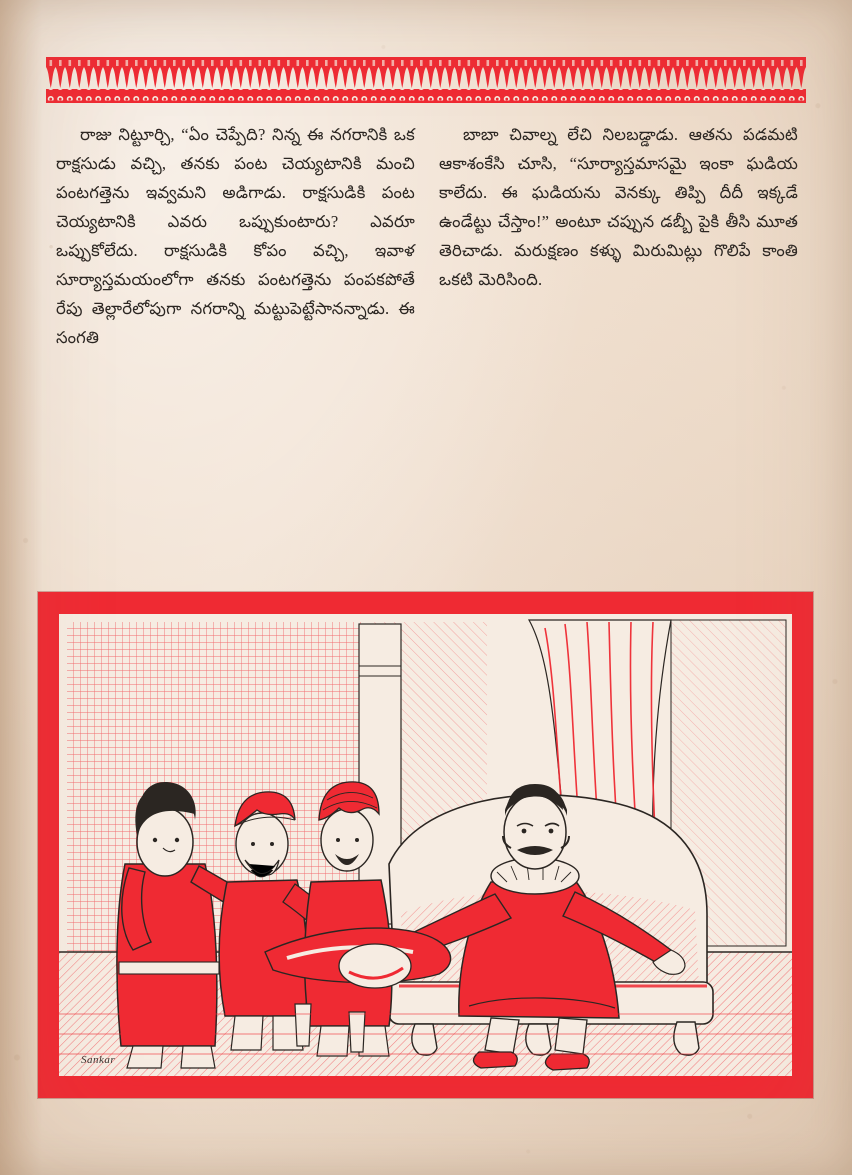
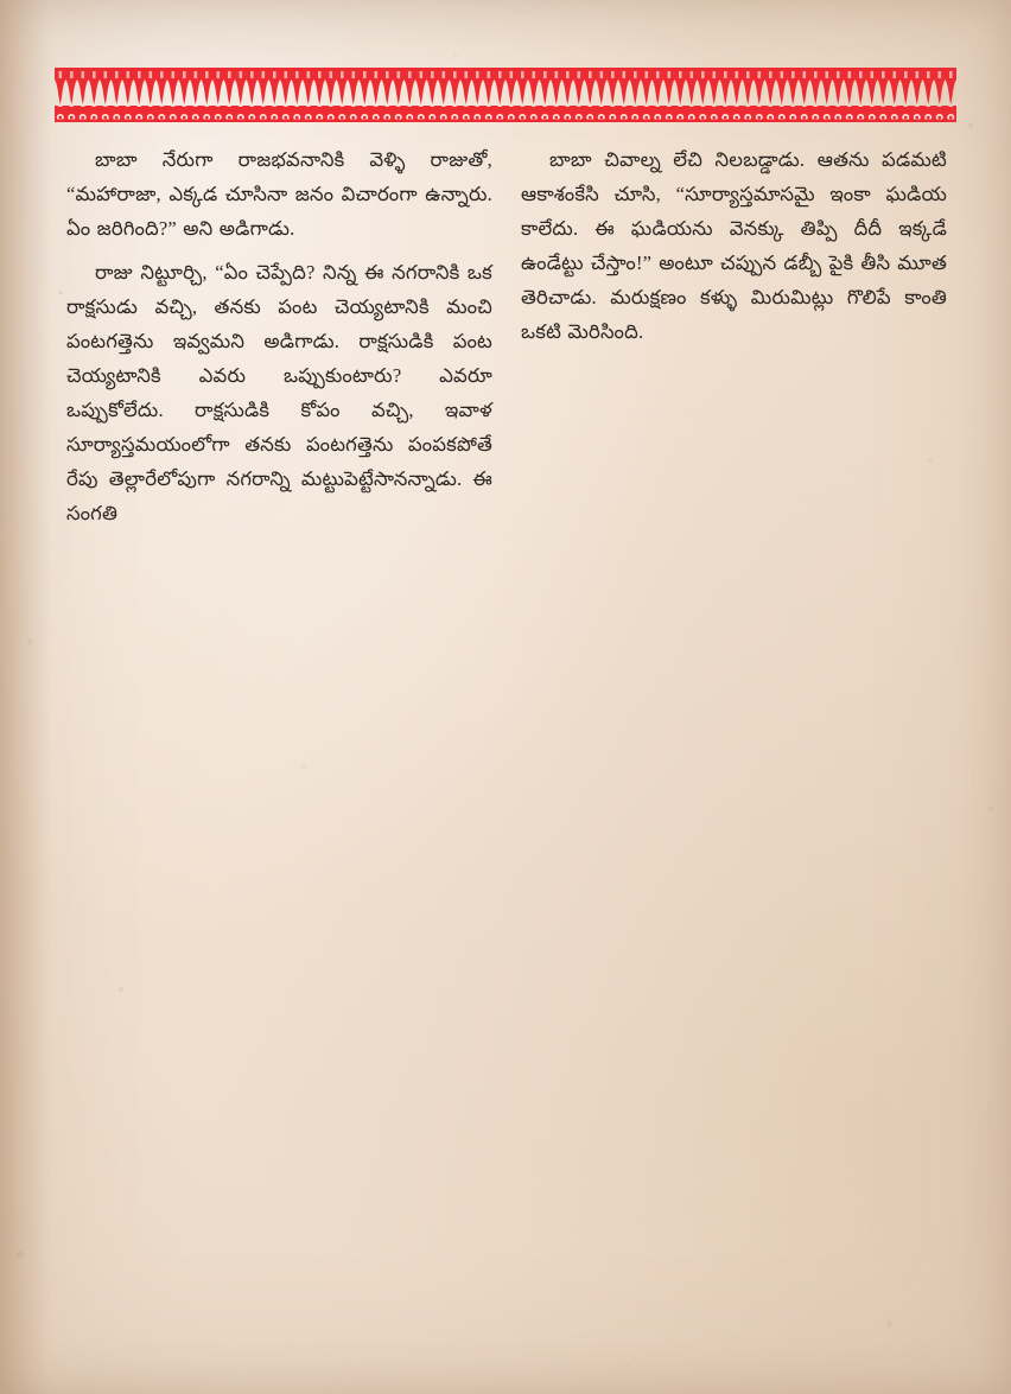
+ బాబా నేరుగా రాజభవనానికి వెళ్ళి రాజుతో, “మహారాజా, ఎక్కడ చూసినా జనం విచారంగా ఉన్నారు. ఏం జరిగింది?” అని అడిగాడు.
  రాజు నిట్టూర్చి, “ఏం చెప్పేది? నిన్న ఈ నగరానికి ఒక రాక్షసుడు వచ్చి, తనకు పంట చెయ్యటానికి మంచి పంటగత్తెను ఇవ్వమని అడిగాడు. రాక్షసుడికి పంట చెయ్యటానికి ఎవరు ఒప్పుకుంటారు? ఎవరూ ఒప్పుకోలేదు. రాక్షసుడికి కోపం వచ్చి, ఇవాళ సూర్యాస్తమయంలోగా తనకు పంటగత్తెను పంపకపోతే రేపు తెల్లారేలోపుగా నగరాన్ని మట్టుపెట్టేసానన్నాడు. ఈ సంగతి
  బాబా చివాల్న లేచి నిలబడ్డాడు. ఆతను పడమటి ఆకాశంకేసి చూసి, “సూర్యాస్తమాసమై ఇంకా ఘడియ కాలేదు. ఈ ఘడియను వెనక్కు తిప్పి దీదీ ఇక్కడే ఉండేట్టు చేస్తాం!” అంటూ చప్పున డబ్బీ పైకి తీసి మూత తెరిచాడు. మరుక్షణం కళ్ళు మిరుమిట్లు గొలిపే కాంతి ఒకటి మెరిసింది.
- Sankar
